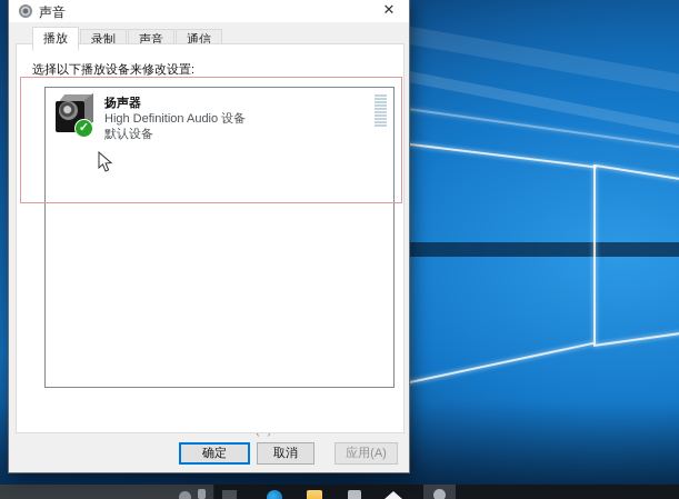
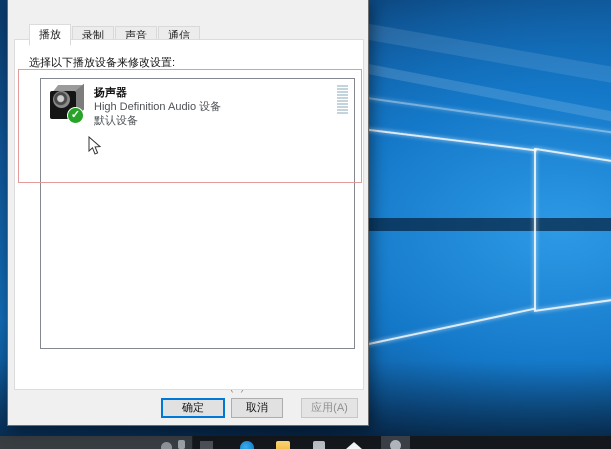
- 声音
- ✕
  播放 录制 声音 通信
  选择以下播放设备来修改设置:
  ✓
  扬声器
  High Definition Audio 设备
  默认设备
  确定
  取消
  应用(A)
